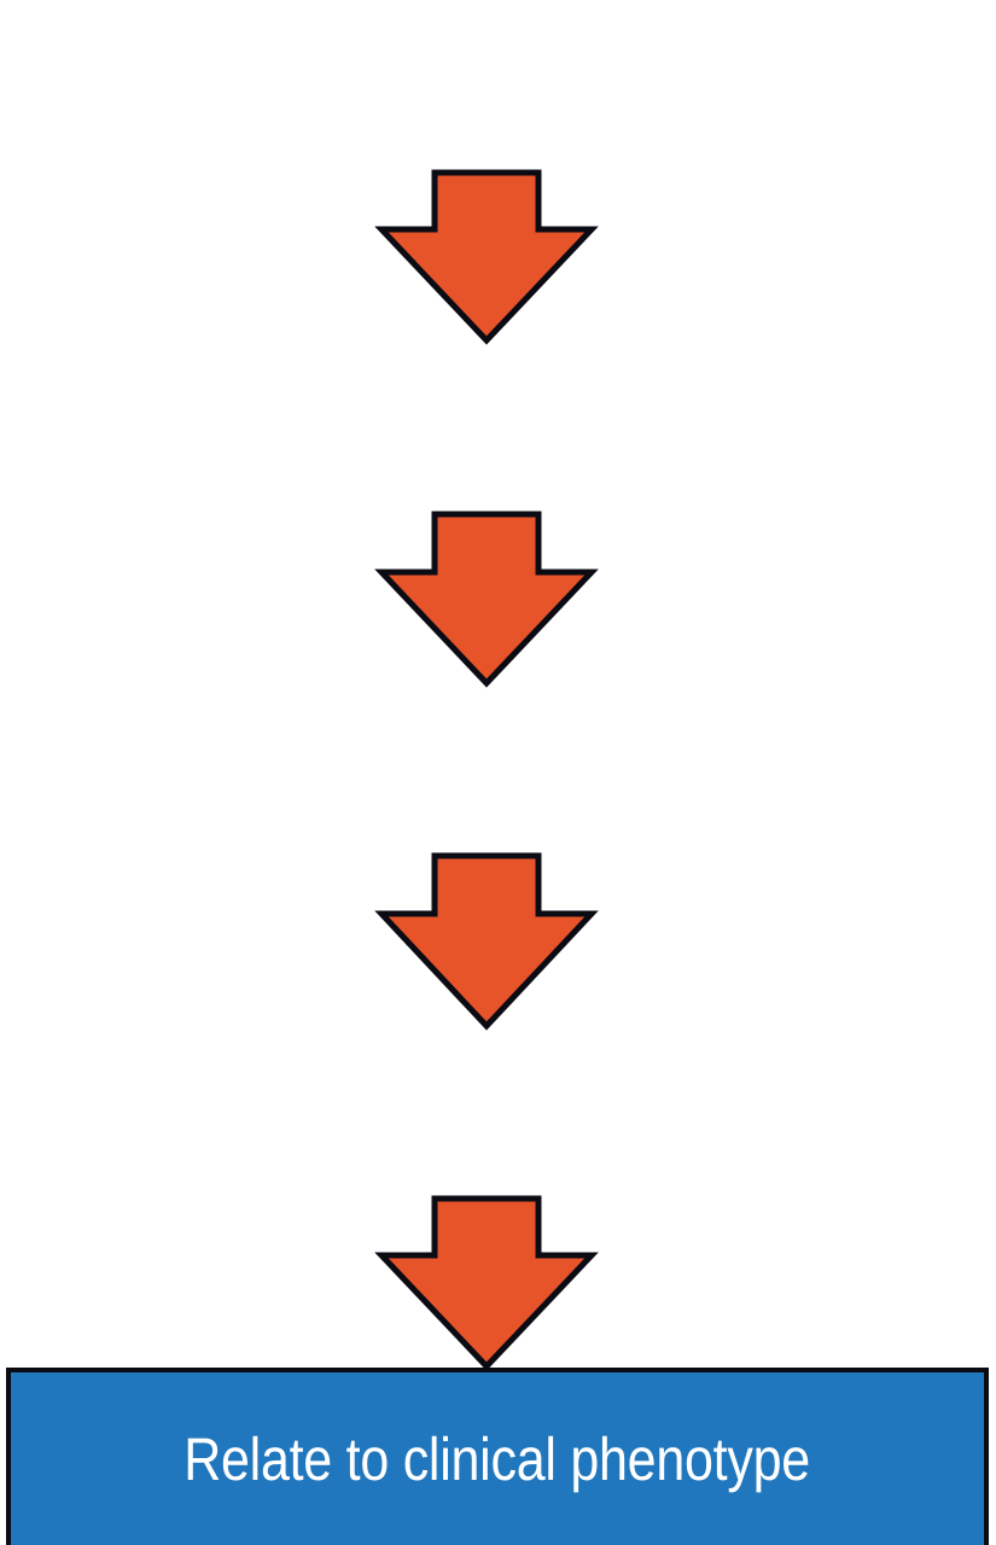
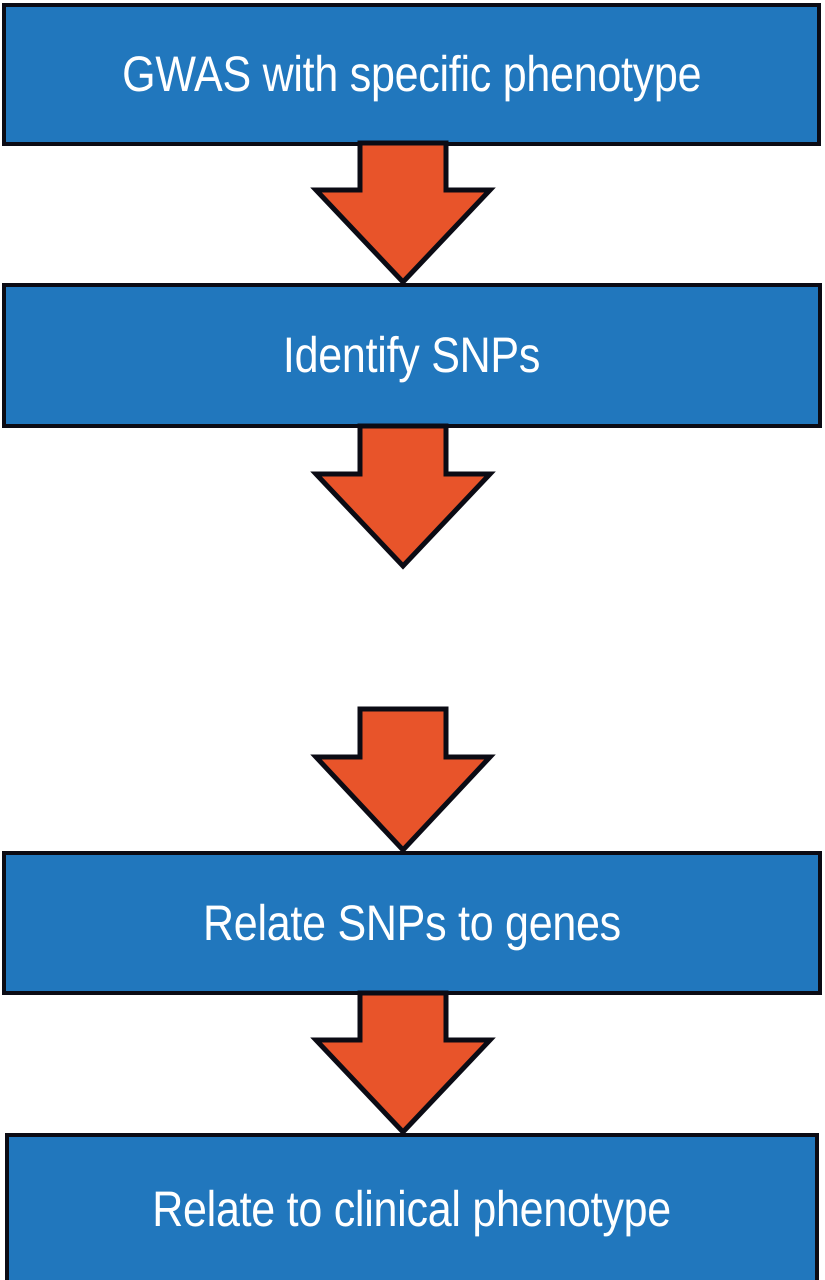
+ GWAS with specific phenotype
+ Identify SNPs
+ Relate SNPs to genes
  Relate to clinical phenotype
